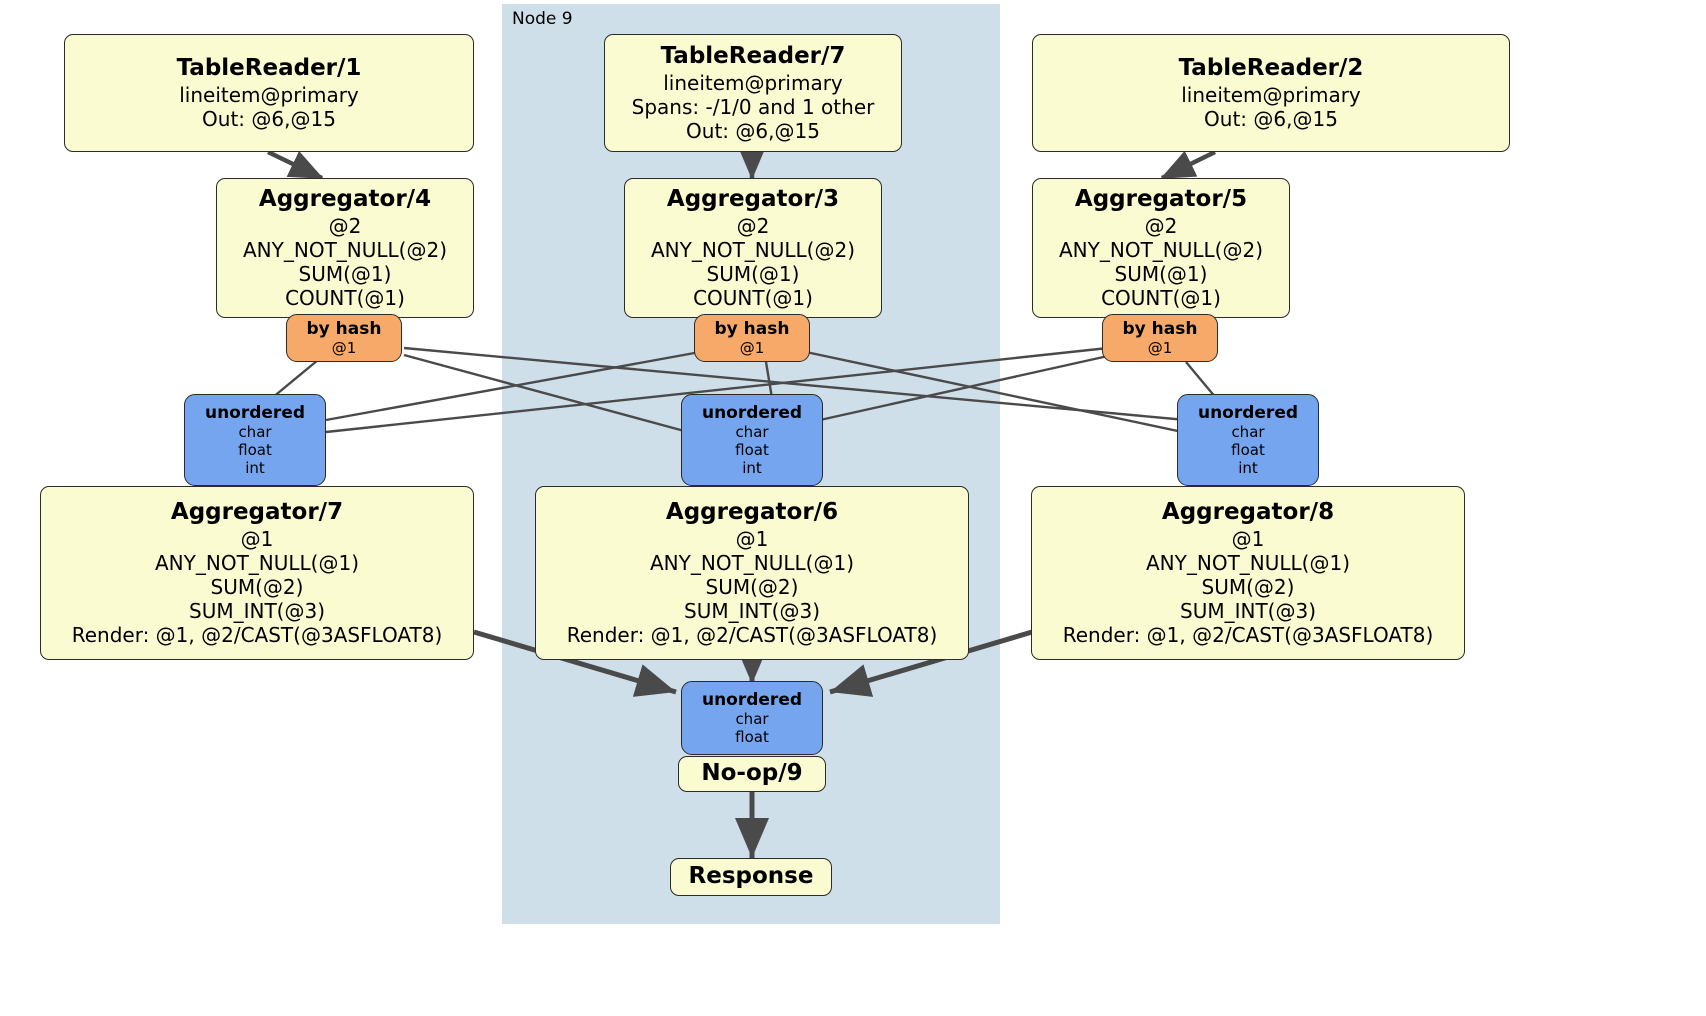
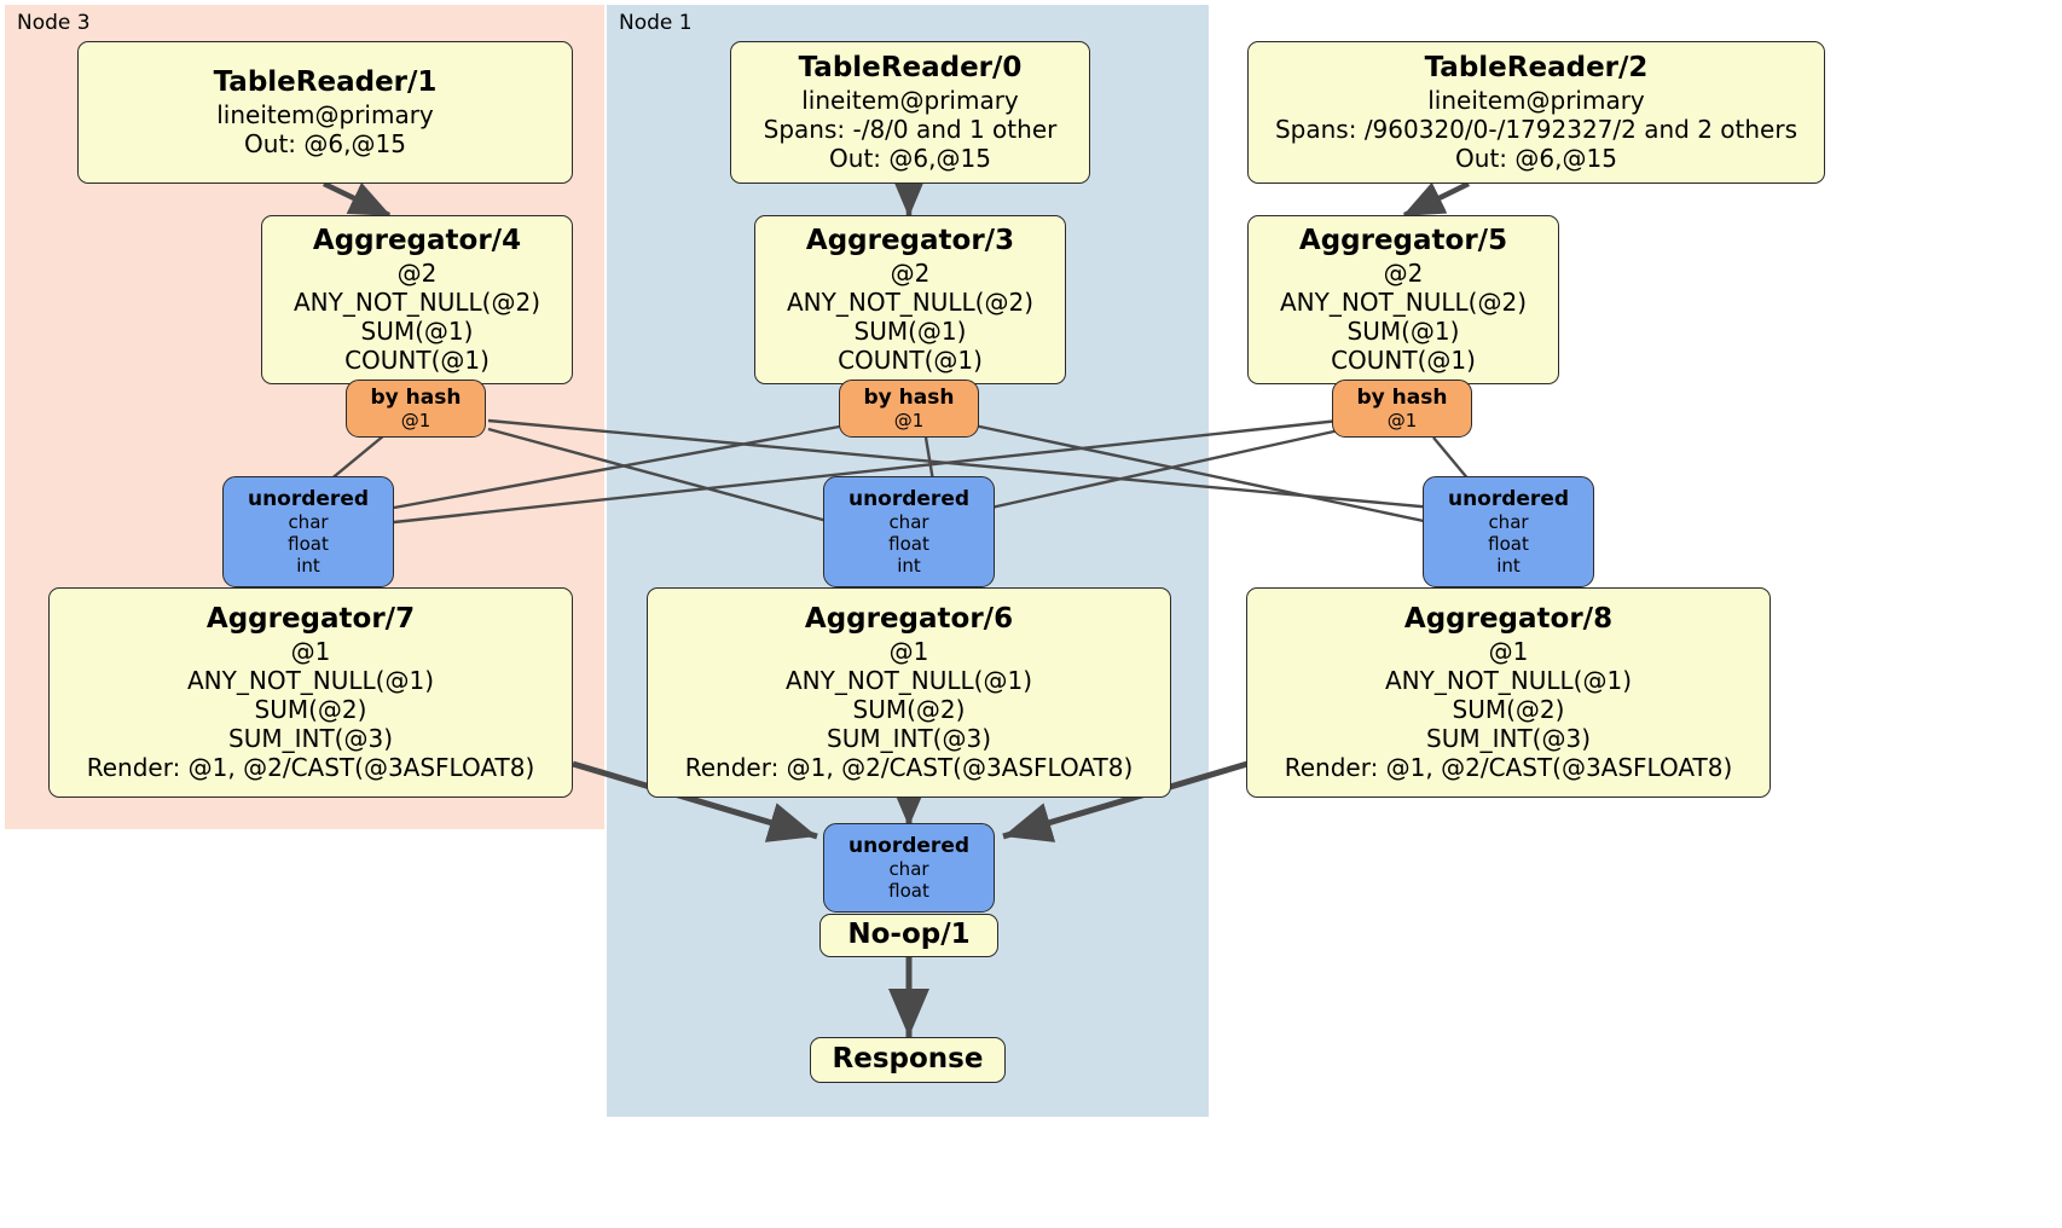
+ Node 3
- Node 9
+ Node 1
  TableReader/1
  lineitem@primary
  Out: @6,@15
- TableReader/7
+ TableReader/0
  lineitem@primary
- Spans: -/1/0 and 1 other
+ Spans: -/8/0 and 1 other
  Out: @6,@15
  TableReader/2
  lineitem@primary
+ Spans: /960320/0-/1792327/2 and 2 others
  Out: @6,@15
  Aggregator/4
  @2
  ANY_NOT_NULL(@2)
  SUM(@1)
  COUNT(@1)
  Aggregator/3
  @2
  ANY_NOT_NULL(@2)
  SUM(@1)
  COUNT(@1)
  Aggregator/5
  @2
  ANY_NOT_NULL(@2)
  SUM(@1)
  COUNT(@1)
  by hash
  @1
  by hash
  @1
  by hash
  @1
  unordered
  char
  float
  int
  unordered
  char
  float
  int
  unordered
  char
  float
  int
  Aggregator/7
  @1
  ANY_NOT_NULL(@1)
  SUM(@2)
  SUM_INT(@3)
  Render: @1, @2/CAST(@3ASFLOAT8)
  Aggregator/6
  @1
  ANY_NOT_NULL(@1)
  SUM(@2)
  SUM_INT(@3)
  Render: @1, @2/CAST(@3ASFLOAT8)
  Aggregator/8
  @1
  ANY_NOT_NULL(@1)
  SUM(@2)
  SUM_INT(@3)
  Render: @1, @2/CAST(@3ASFLOAT8)
  unordered
  char
  float
- No-op/9
+ No-op/1
  Response
